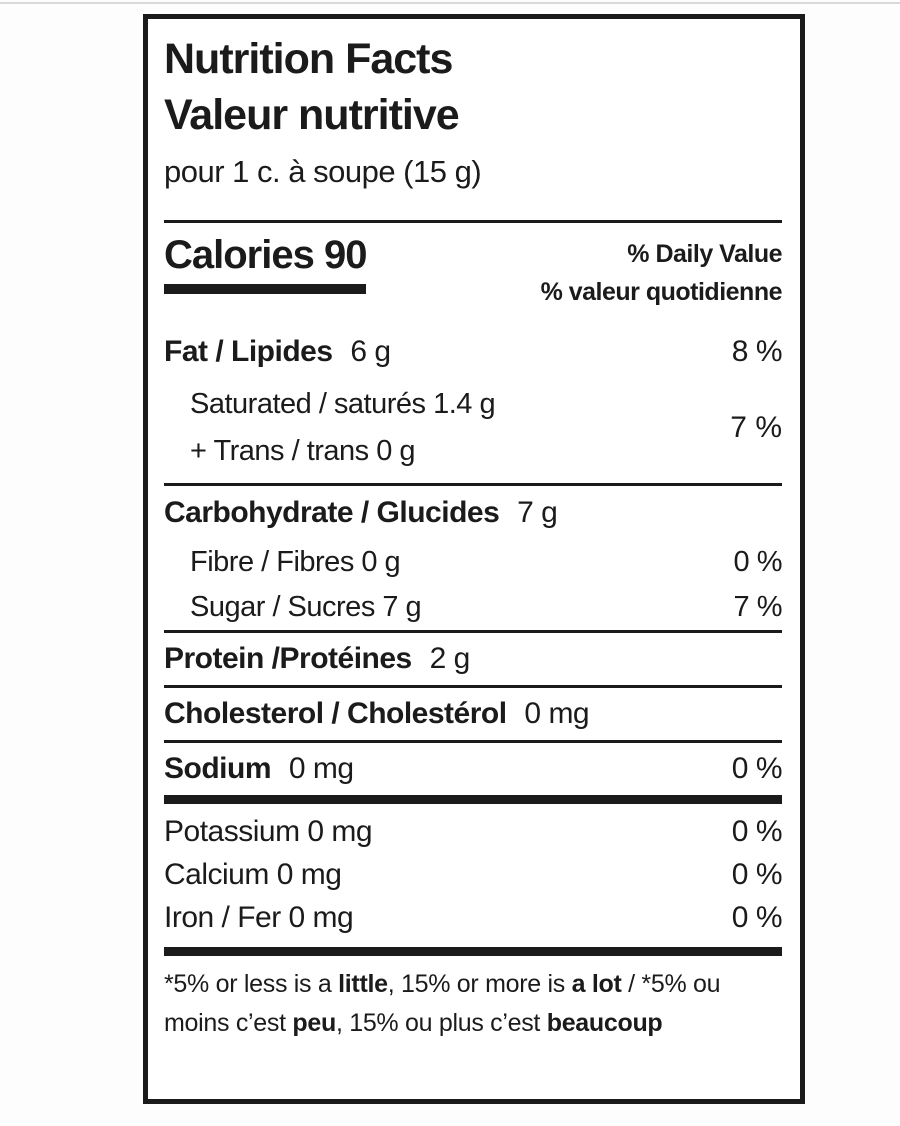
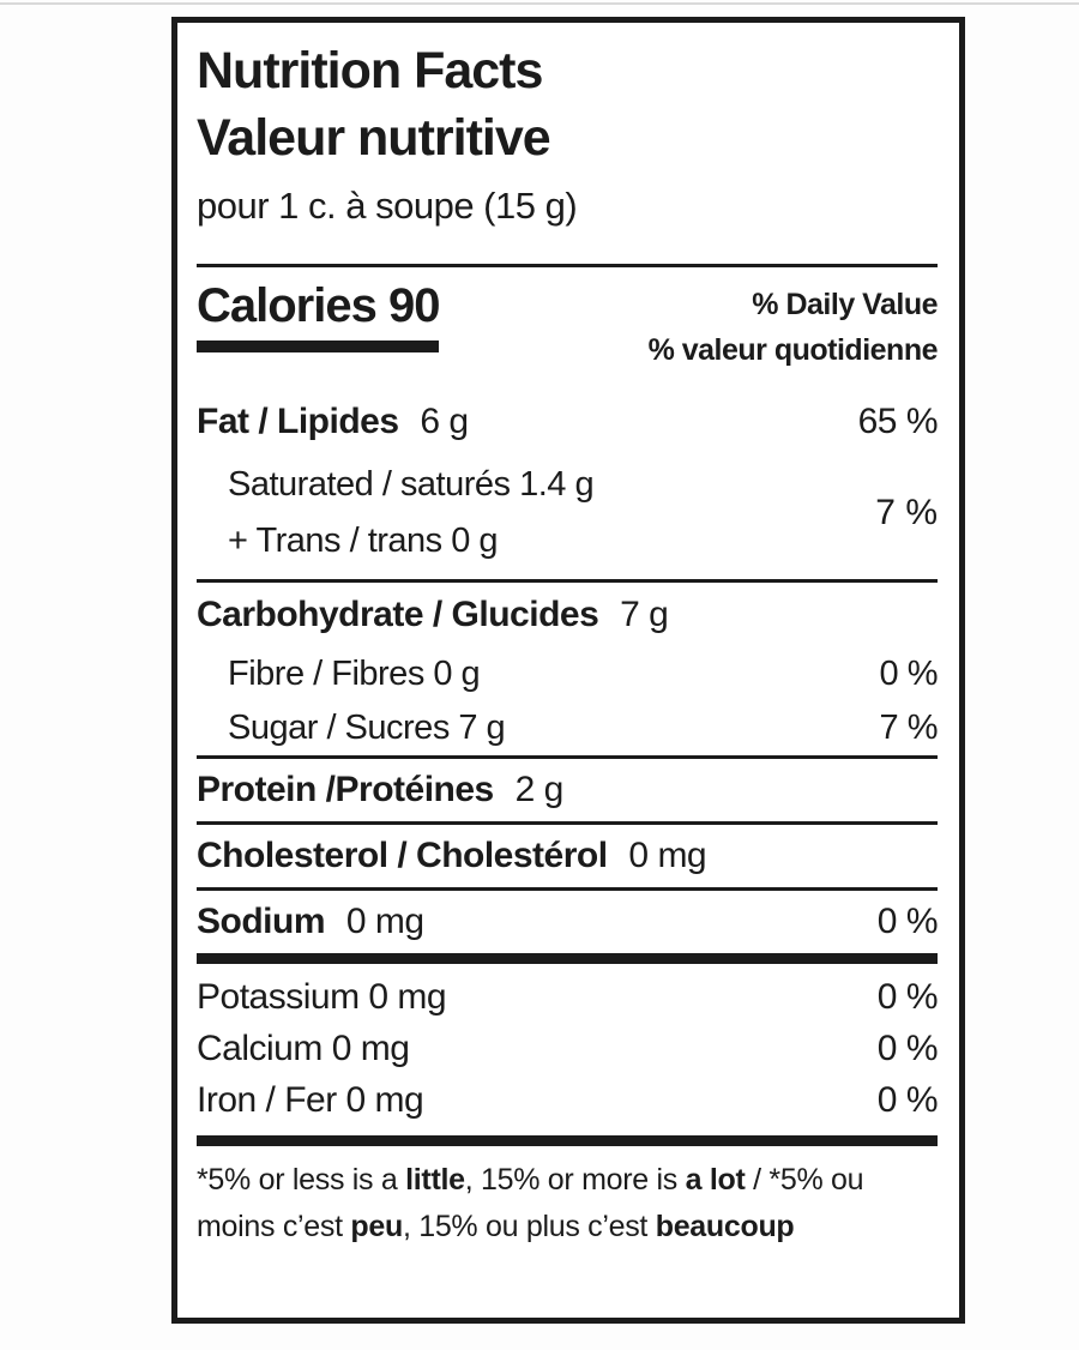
  Nutrition Facts
  Valeur nutritive
  pour 1 c. à soupe (15 g)
  Calories 90
  % Daily Value
  % valeur quotidienne
  Fat / Lipides 6 g
- 8 %
+ 65 %
  Saturated / saturés 1.4 g
  + Trans / trans 0 g
  7 %
  Carbohydrate / Glucides 7 g
  Fibre / Fibres 0 g
  0 %
  Sugar / Sucres 7 g
  7 %
  Protein /Protéines 2 g
  Cholesterol / Cholestérol 0 mg
  Sodium 0 mg
  0 %
  Potassium 0 mg
  0 %
  Calcium 0 mg
  0 %
  Iron / Fer 0 mg
  0 %
  *5% or less is a little, 15% or more is a lot / *5% ou
  moins c’est peu, 15% ou plus c’est beaucoup
